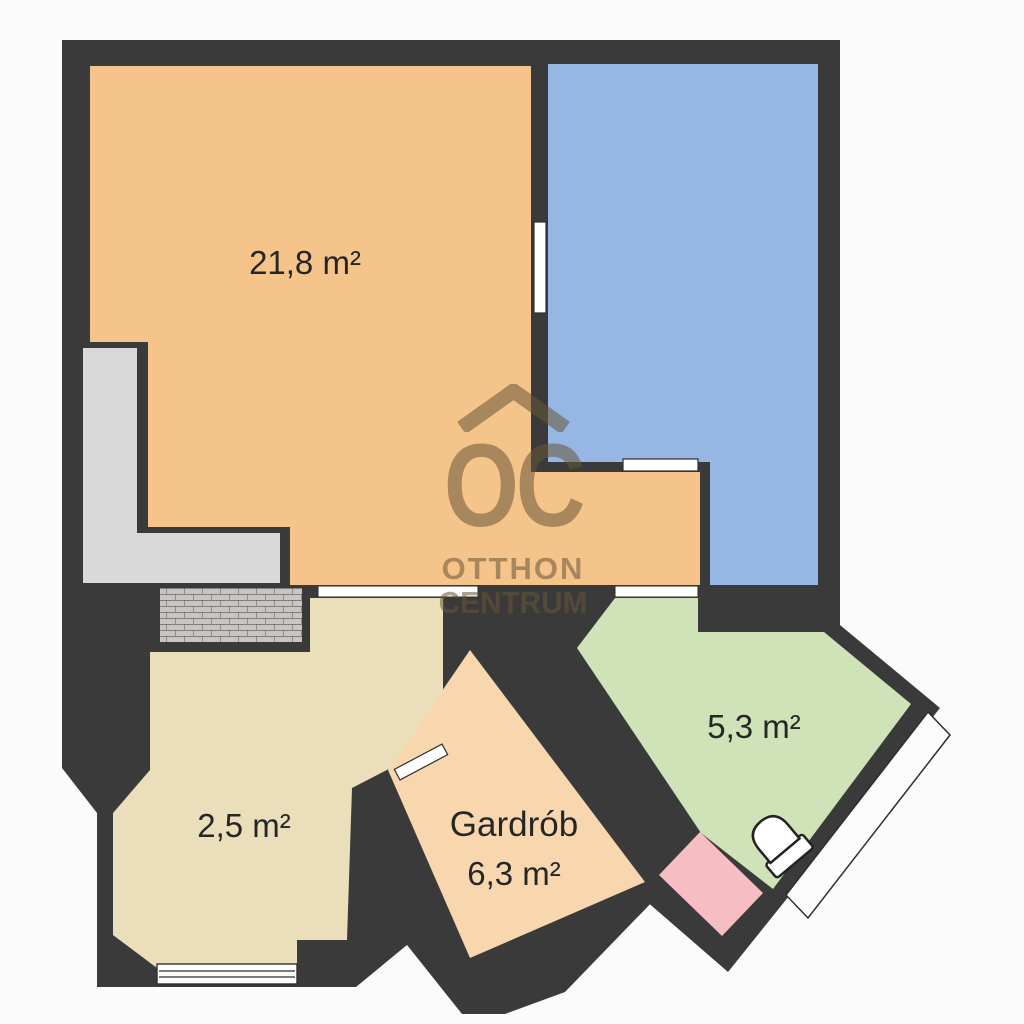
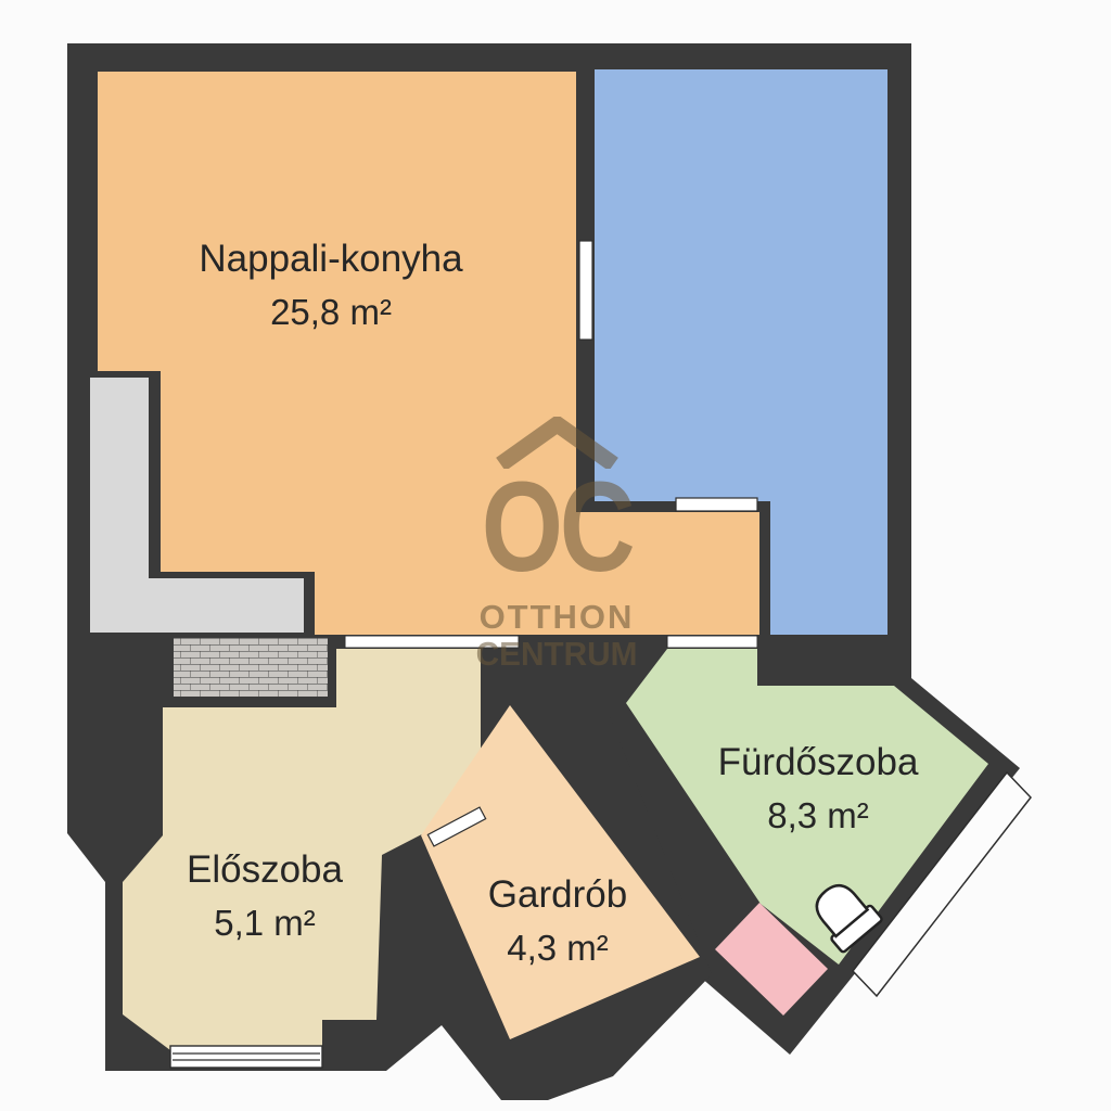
  OC
  OTTHON
  CENTRUM
+ Nappali-konyha
- 21,8 m²
+ 25,8 m²
+ Fürdőszoba
- 5,3 m²
+ 8,3 m²
+ Előszoba
- 2,5 m²
+ 5,1 m²
  Gardrób
- 6,3 m²
+ 4,3 m²
